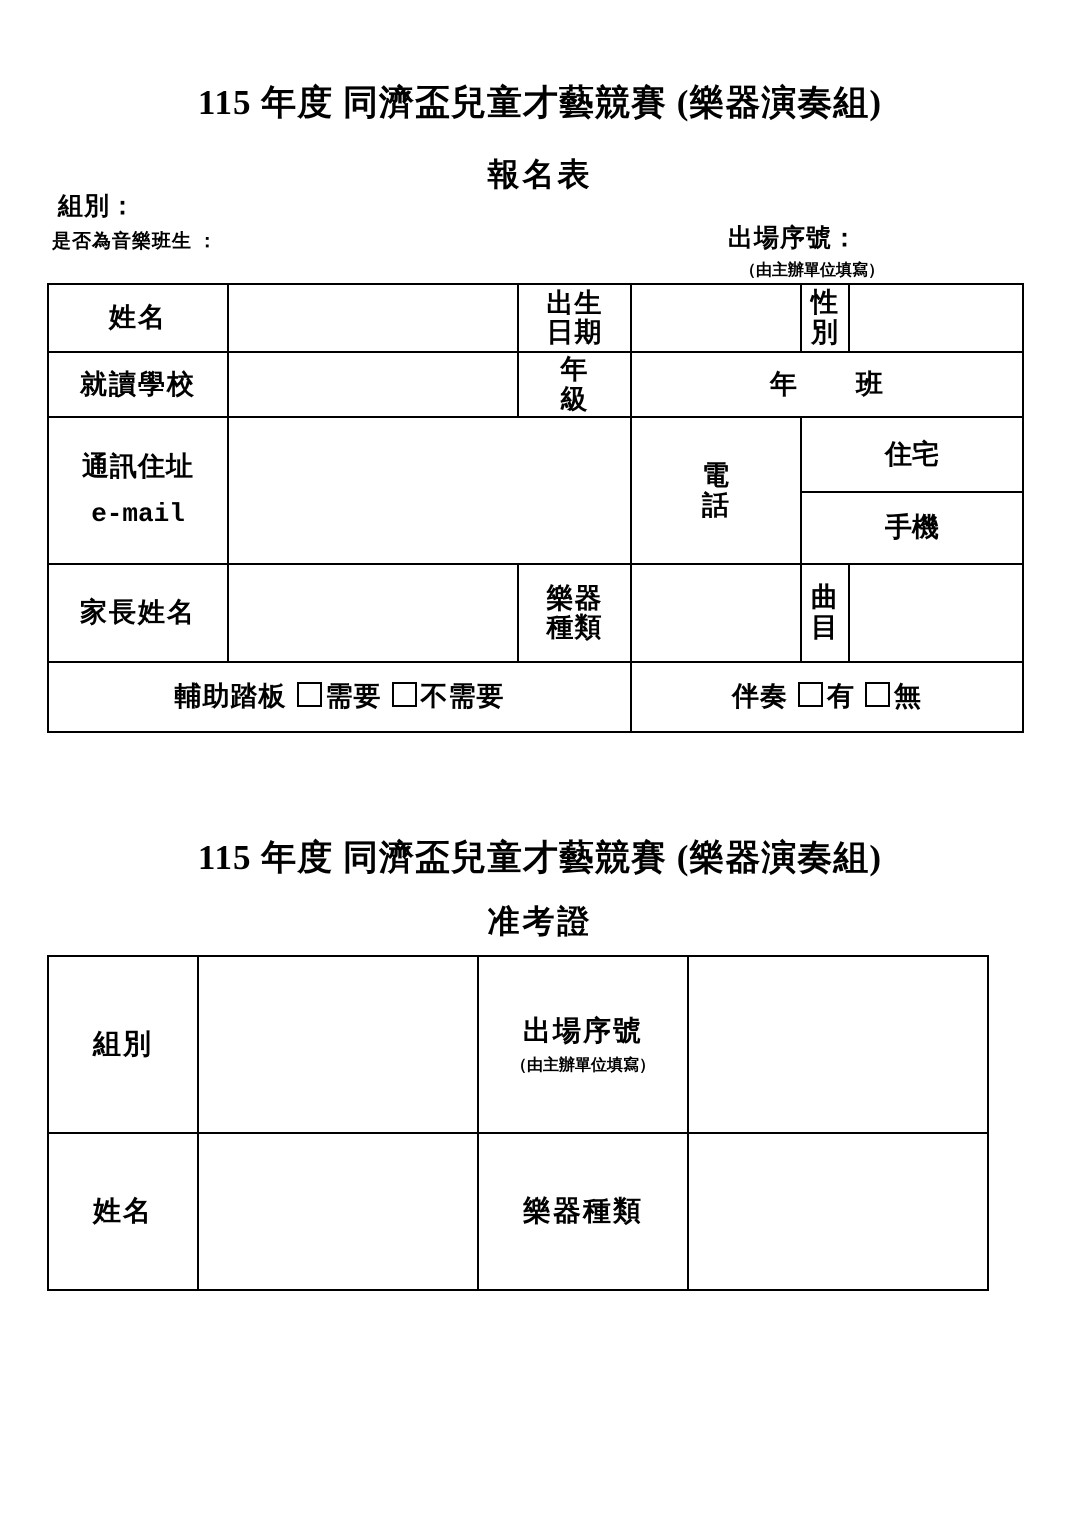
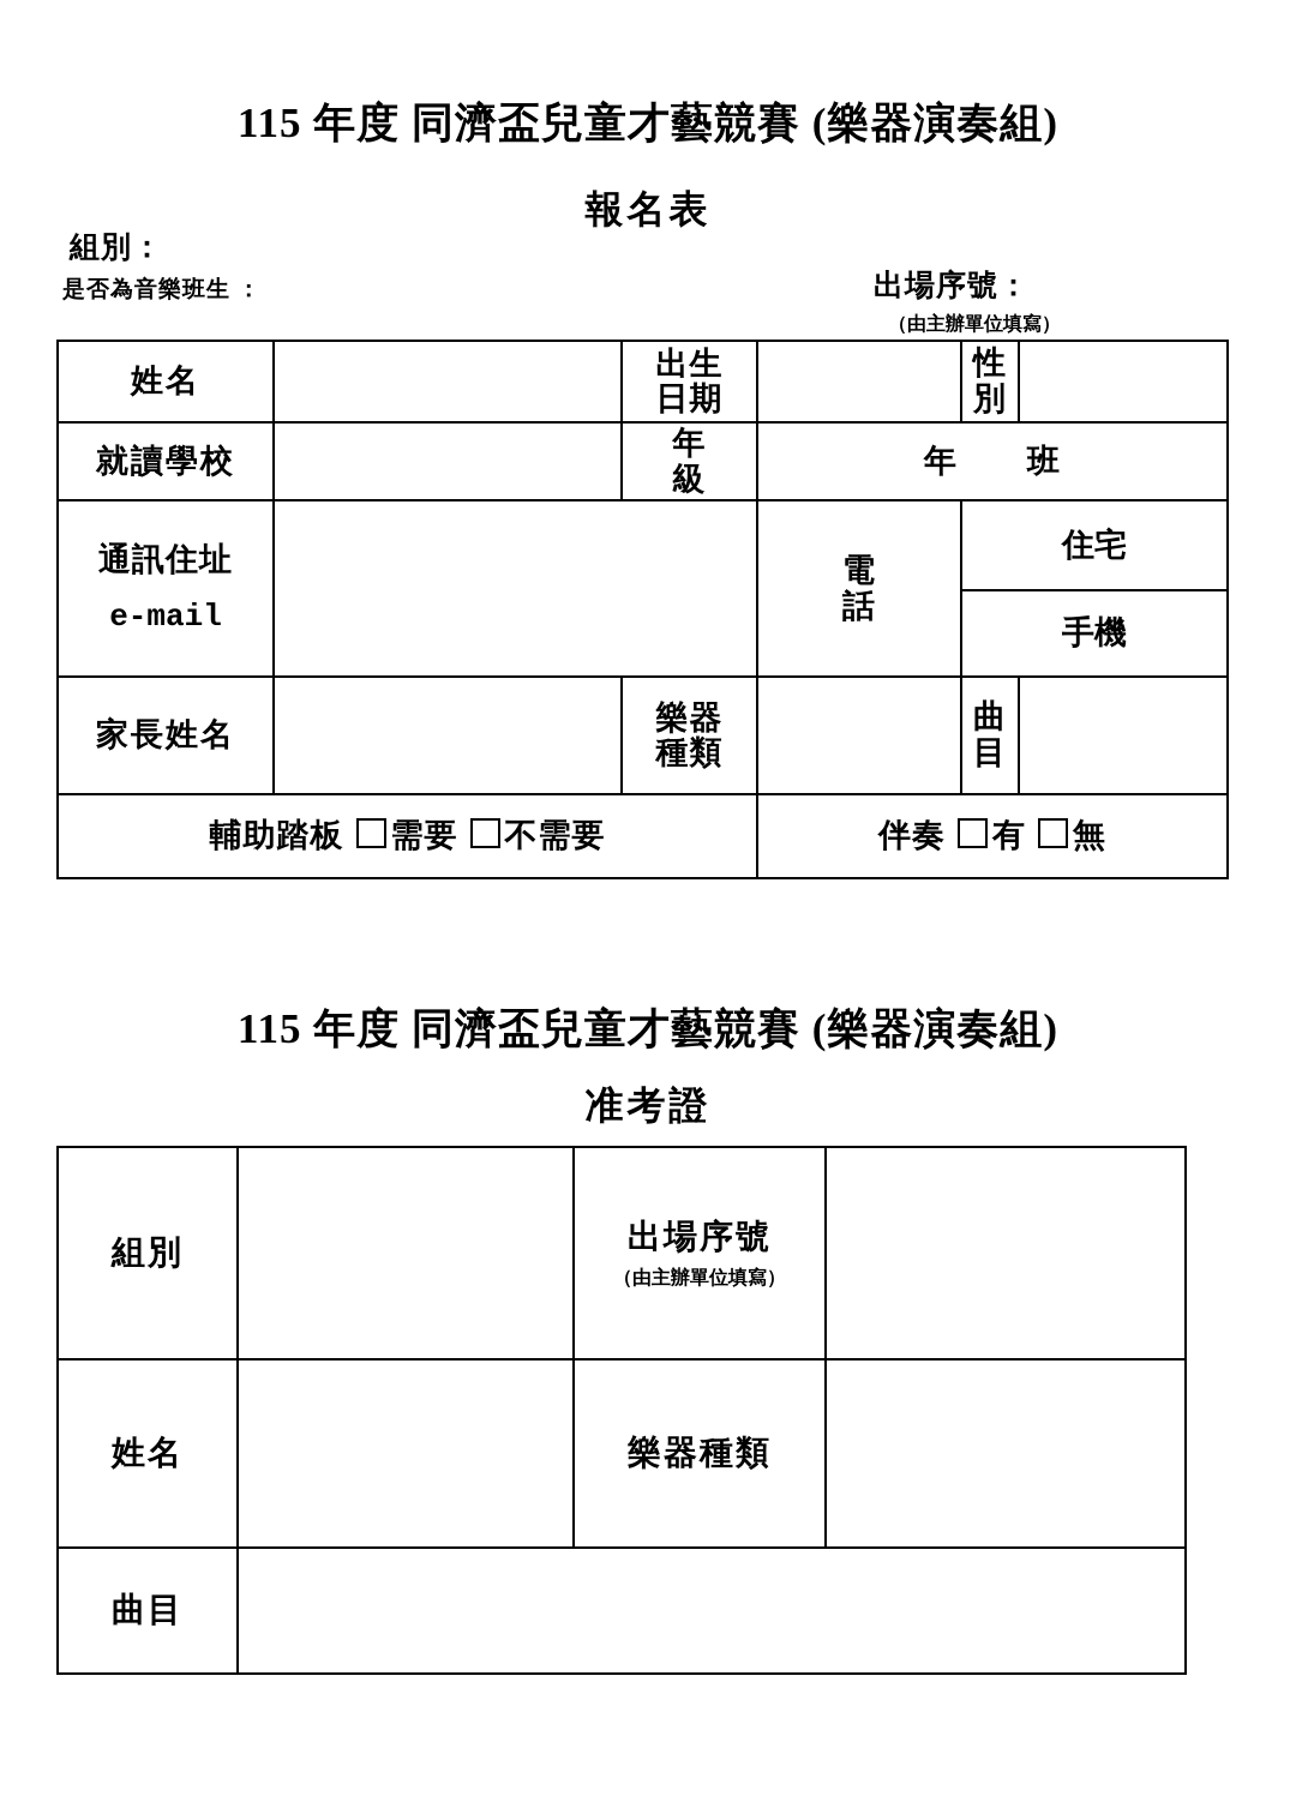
  115 年度 同濟盃兒童才藝競賽 (樂器演奏組)
  報名表
  組別：
  是否為音樂班生 ：
  出場序號：
  （由主辦單位填寫）
  姓名		出生日期		性別
  就讀學校		年級	年 班
  通訊住址e-mail		電話	住宅
  手機
  家長姓名		樂器種類		曲目
  輔助踏板 需要 不需要	伴奏 有 無
  115 年度 同濟盃兒童才藝競賽 (樂器演奏組)
  准考證
  組別		出場序號 （由主辦單位填寫）
  姓名		樂器種類
+ 曲目
